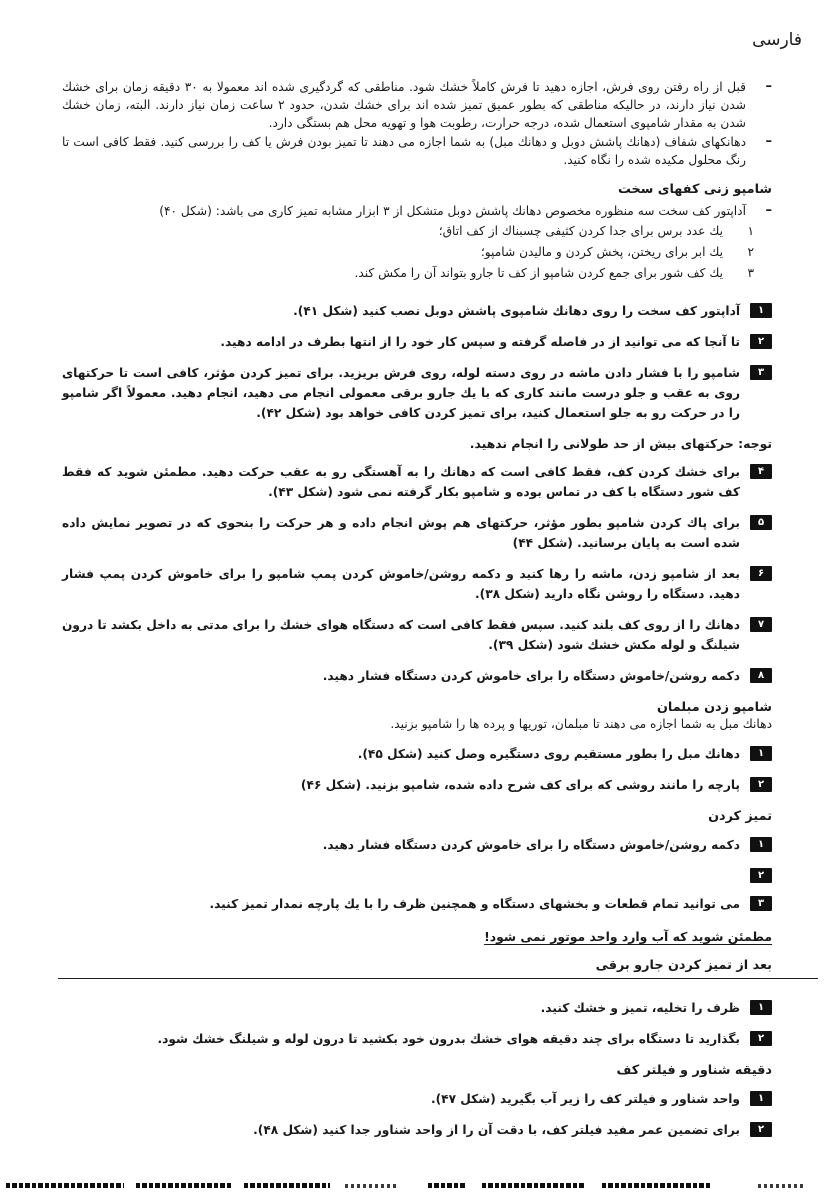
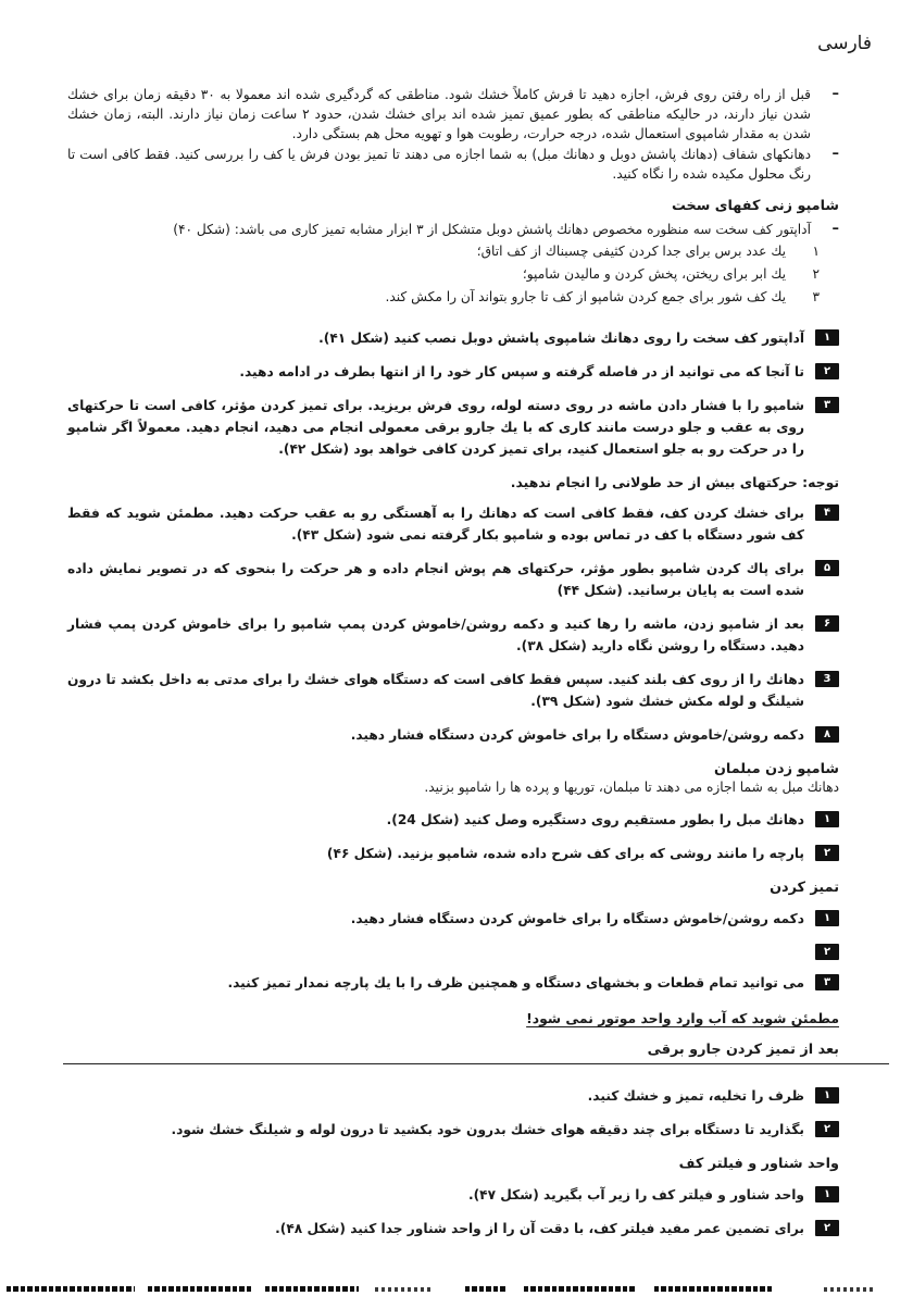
  فارسی
  –
  قبل از راه رفتن روی فرش، اجازه دهید تا فرش کاملاً خشك شود. مناطقی که گردگیری شده اند معمولا به ۳۰ دقیقه زمان برای خشك شدن نیاز دارند، در حالیکه مناطقی که بطور عمیق تمیز شده اند برای خشك شدن، حدود ۲ ساعت زمان نیاز دارند. البته، زمان خشك شدن به مقدار شامپوی استعمال شده، درجه حرارت، رطوبت هوا و تهویه محل هم بستگی دارد.
  –
  دهانکهای شفاف (دهانك پاشش دوبل و دهانك مبل) به شما اجازه می دهند تا تمیز بودن فرش یا کف را بررسی کنید. فقط کافی است تا رنگ محلول مکیده شده را نگاه کنید.
  شامپو زنی کفهای سخت
  –
  آداپتور کف سخت سه منظوره مخصوص دهانك پاشش دوبل متشکل از ۳ ابزار مشابه تمیز کاری می باشد: (شکل ۴۰)
  ۱
  یك عدد برس برای جدا کردن کثیفی چسبناك از کف اتاق؛
  ۲
  یك ابر برای ریختن، پخش کردن و مالیدن شامپو؛
  ۳
  یك کف شور برای جمع کردن شامپو از کف تا جارو بتواند آن را مکش کند.
  ۱
  آداپتور کف سخت را روی دهانك شامپوی پاشش دوبل نصب کنید (شکل ۴۱).
  ۲
  تا آنجا که می توانید از در فاصله گرفته و سپس کار خود را از انتها بطرف در ادامه دهید.
  ۳
  شامپو را با فشار دادن ماشه در روی دسته لوله، روی فرش بریزید. برای تمیز کردن مؤثر، کافی است تا حرکتهای روی به عقب و جلو درست مانند کاری که با یك جارو برقی معمولی انجام می دهید، انجام دهید. معمولاً اگر شامپو را در حرکت رو به جلو استعمال کنید، برای تمیز کردن کافی خواهد بود (شکل ۴۲).
  توجه: حرکتهای بیش از حد طولانی را انجام ندهید.
  ۴
  برای خشك کردن کف، فقط کافی است که دهانك را به آهستگی رو به عقب حرکت دهید. مطمئن شوید که فقط کف شور دستگاه با کف در تماس بوده و شامپو بکار گرفته نمی شود (شکل ۴۳).
  ۵
  برای پاك کردن شامپو بطور مؤثر، حرکتهای هم پوش انجام داده و هر حرکت را بنحوی که در تصویر نمایش داده شده است به پایان برسانید. (شکل ۴۴)
  ۶
  بعد از شامپو زدن، ماشه را رها کنید و دکمه روشن/خاموش کردن پمپ شامپو را برای خاموش کردن پمپ فشار دهید. دستگاه را روشن نگاه دارید (شکل ۳۸).
- ۷
+ 3
  دهانك را از روی کف بلند کنید. سپس فقط کافی است که دستگاه هوای خشك را برای مدتی به داخل بکشد تا درون شیلنگ و لوله مکش خشك شود (شکل ۳۹).
  ۸
  دکمه روشن/خاموش دستگاه را برای خاموش کردن دستگاه فشار دهید.
  شامپو زدن مبلمان
  دهانك مبل به شما اجازه می دهند تا مبلمان، توریها و پرده ها را شامپو بزنید.
  ۱
- دهانك مبل را بطور مستقیم روی دستگیره وصل کنید (شکل ۴۵).
+ دهانك مبل را بطور مستقیم روی دستگیره وصل کنید (شکل 24).
  ۲
  پارچه را مانند روشی که برای کف شرح داده شده، شامپو بزنید. (شکل ۴۶)
  تمیز کردن
  ۱
  دکمه روشن/خاموش دستگاه را برای خاموش کردن دستگاه فشار دهید.
  ۲
  ۳
  می توانید تمام قطعات و بخشهای دستگاه و همچنین ظرف را با یك پارچه نمدار تمیز کنید.
  مطمئن شوید که آب وارد واحد موتور نمی شود!
  بعد از تمیز کردن جارو برقی
  ۱
  ظرف را تخلیه، تمیز و خشك کنید.
  ۲
  بگذارید تا دستگاه برای چند دقیقه هوای خشك بدرون خود بکشید تا درون لوله و شیلنگ خشك شود.
- دقیقه شناور و فیلتر کف
+ واحد شناور و فیلتر کف
  ۱
  واحد شناور و فیلتر کف را زیر آب بگیرید (شکل ۴۷).
  ۲
  برای تضمین عمر مفید فیلتر کف، با دقت آن را از واحد شناور جدا کنید (شکل ۴۸).
